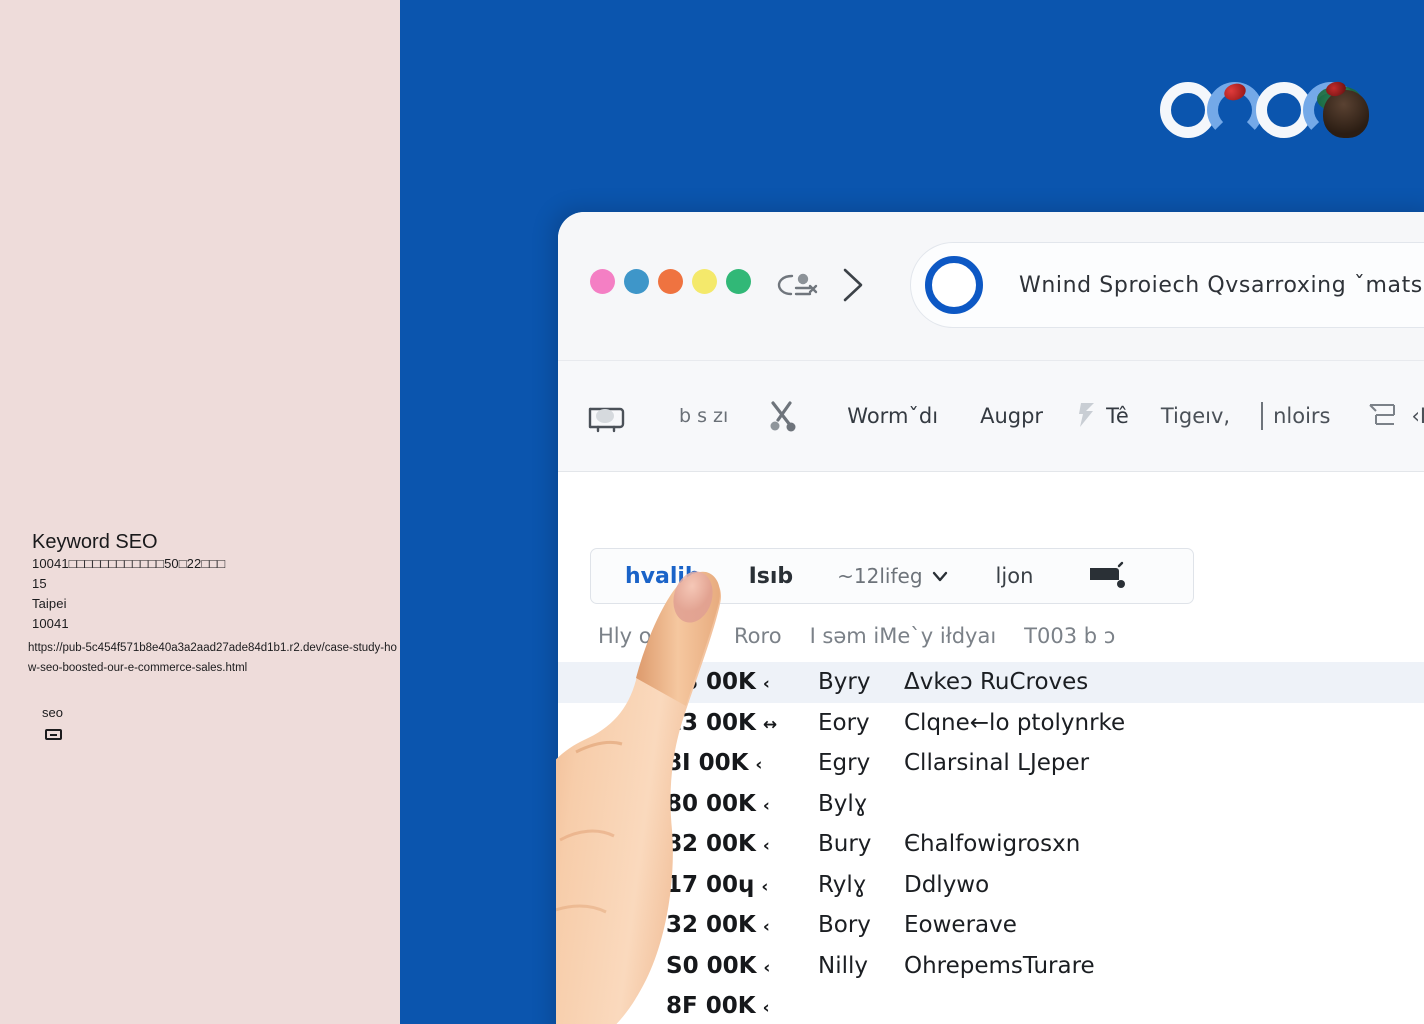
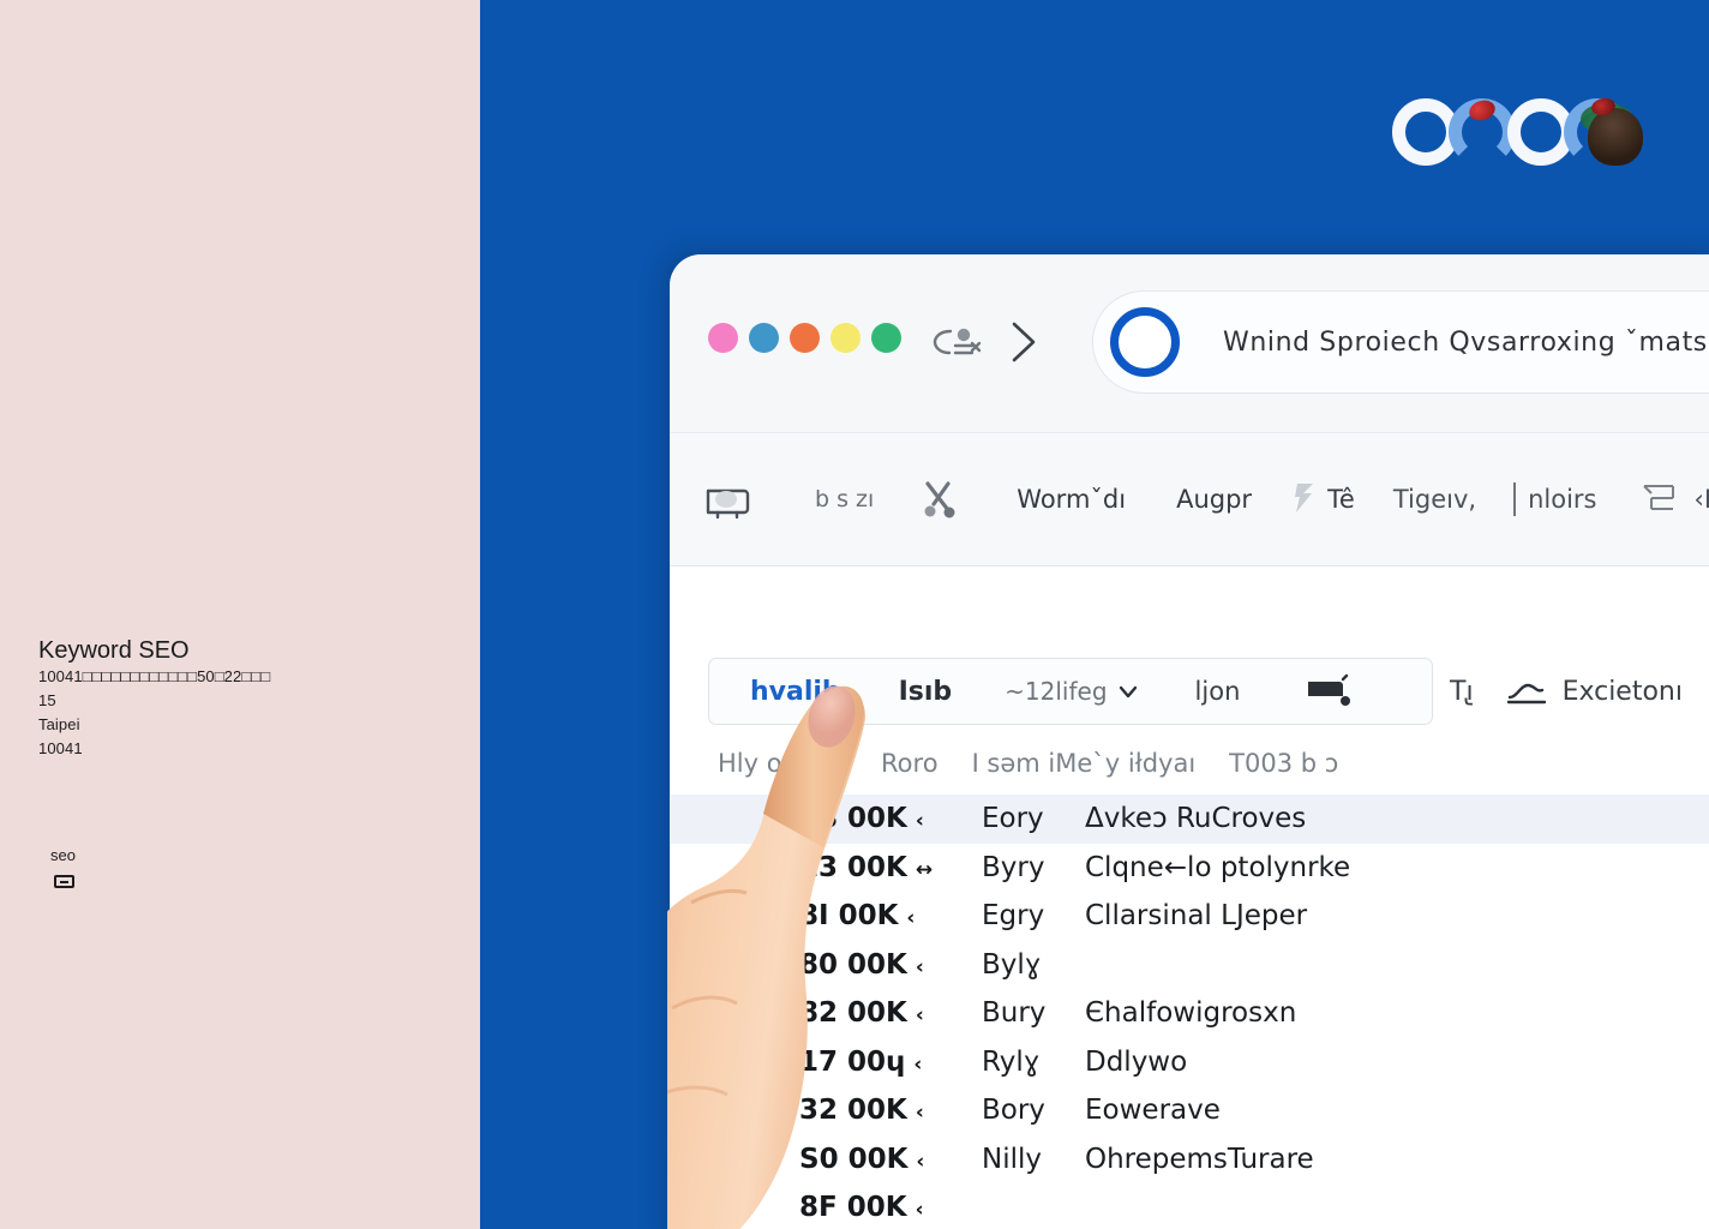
  Keyword SEO
  10041□□□□□□□□□□□□50□22□□□
  15
  Taipei
  10041
- https://pub-5c454f571b8e40a3a2aad27ade84d1b1.r2.dev/case-study-how-seo-boosted-our-e-commerce-sales.html
  seo
  Wnind Sproiech Qvsarroxing ˇmats
  b s zı
  Wormˇdı
  Augpr
  Tê
  Tigeıv,
  nloirs
  hvali
  Isıb
  ~12lifeg
  ljon
+ Tı̢
+ Excietonı
  Roro
  I səm iMeˋy iłdyaı
  T003 b ɔ
  ‹
- Byry
+ Eory
  Δvkeɔ RuCroves
  3 00K
  ↔
- Eory
+ Byry
  Clqne←lo ptolynrke
  8I 00K
  ‹
  Egry
  Cllarsinal LJeper
  80 00K
  ‹
  Bylɣ
  82 00K
  ‹
  Bury
  Єhalfowigrosxn
  17 00ɥ
  ‹
  Rylɣ
  Ddlywo
  32 00K
  ‹
  Bory
  Eowerave
  S0 00K
  ‹
  Nilly
  OhrepemsTurare
  8F 00K
  ‹
